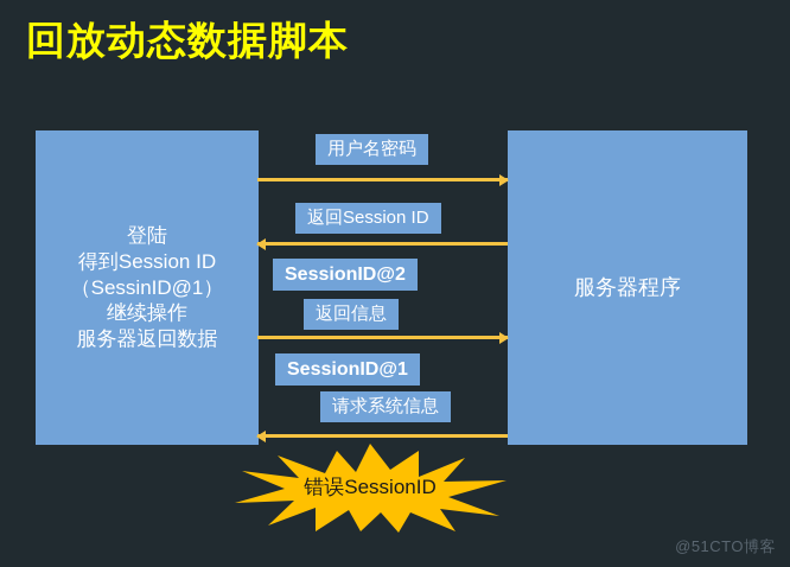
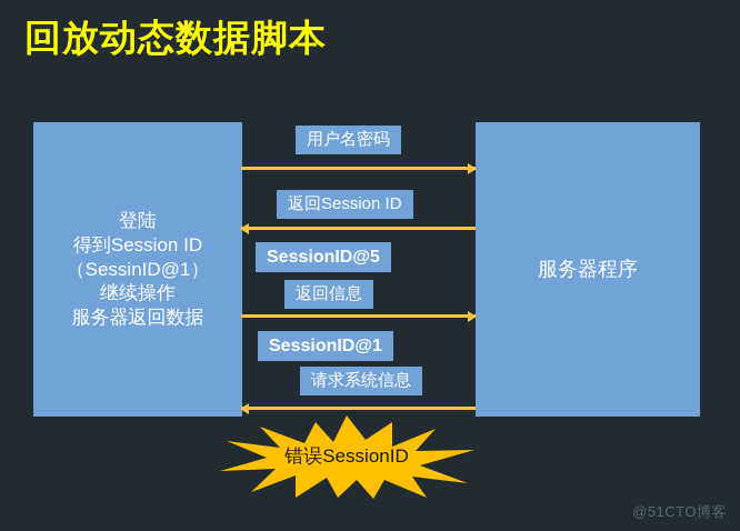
  回放动态数据脚本
  登陆
  得到Session ID
  （SessinID@1）
  继续操作
  服务器返回数据
  服务器程序
  用户名密码
  返回Session ID
- SessionID@2
+ SessionID@5
  返回信息
  SessionID@1
  请求系统信息
  错误SessionID
  @51CTO博客
